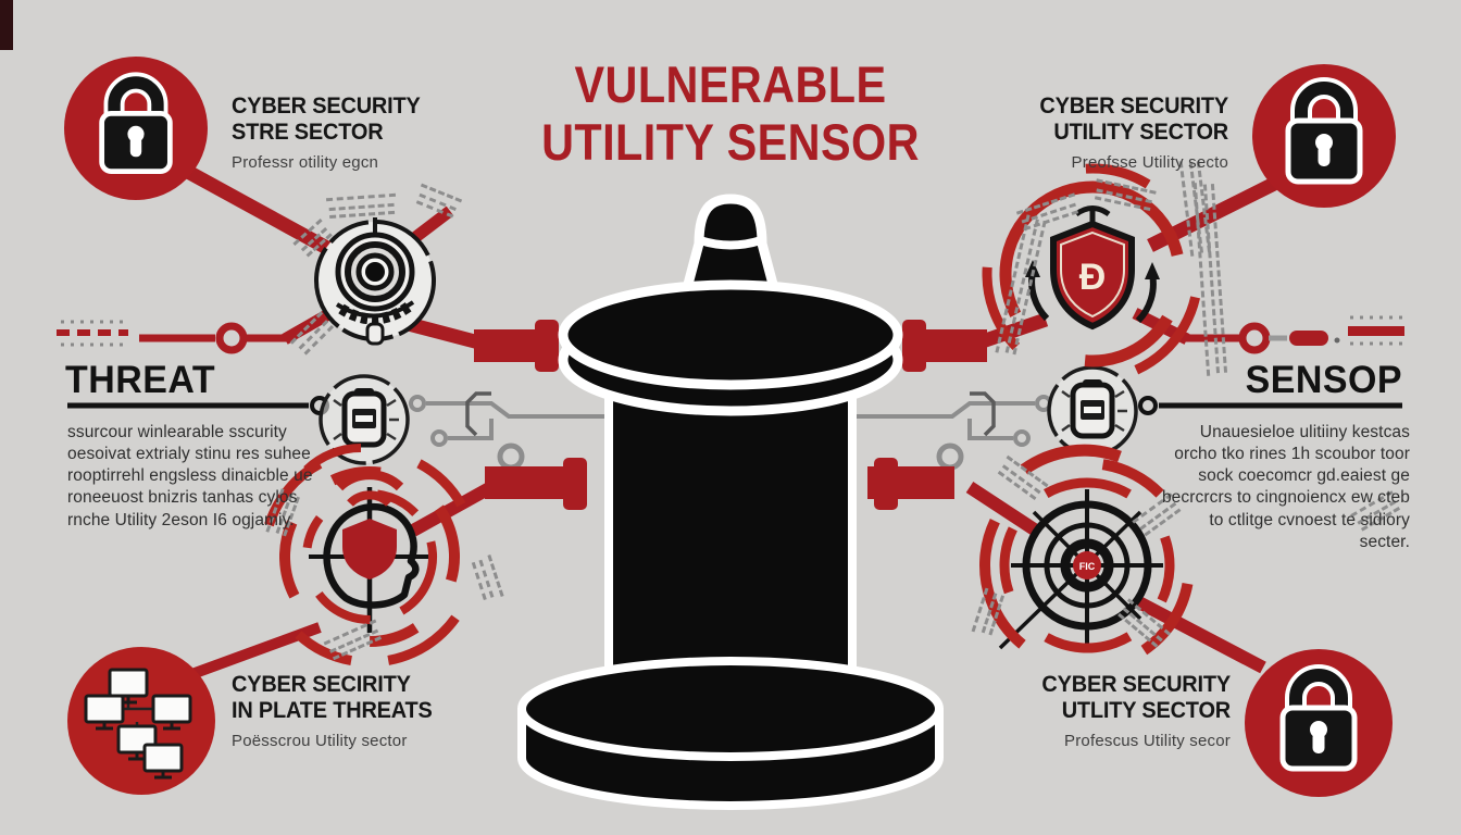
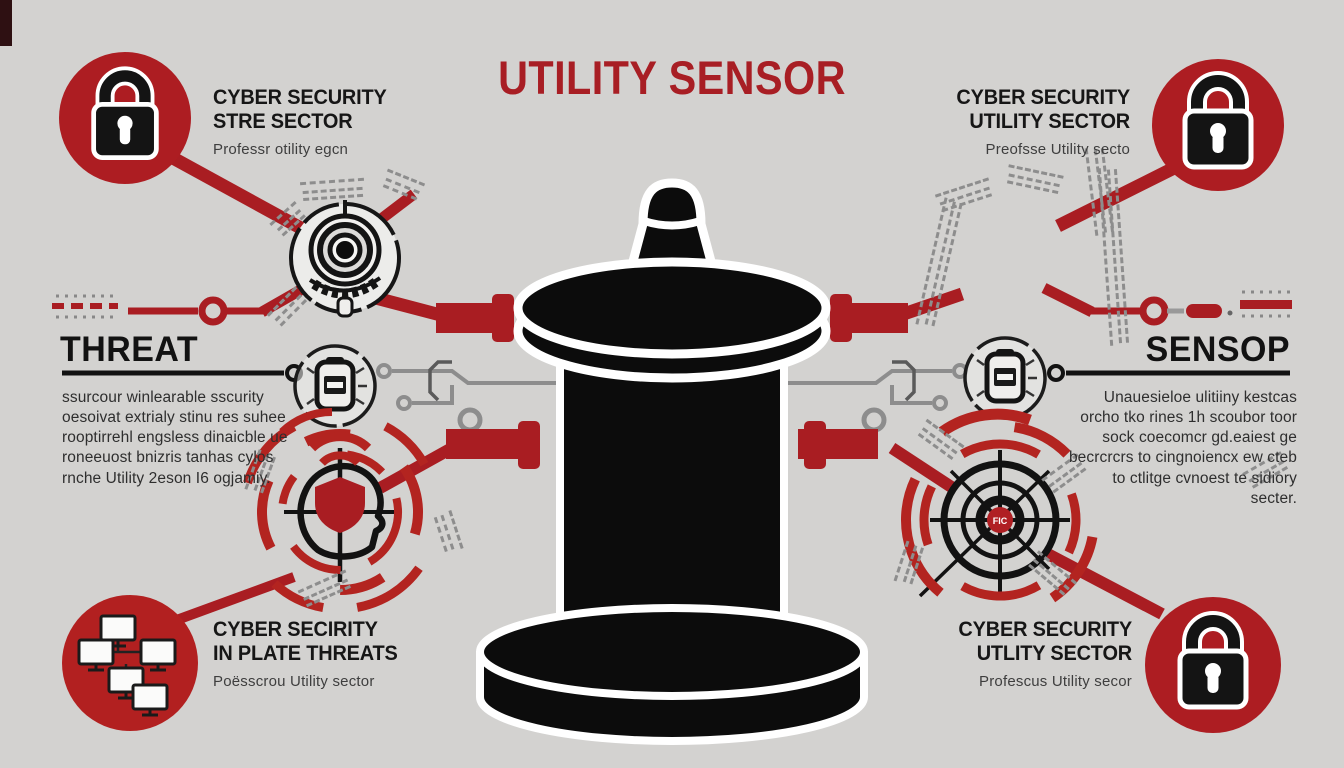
  FIC
- Ð
- VULNERABLE
  UTILITY SENSOR
  CYBER SECURITY
  STRE SECTOR
  Professr otility egcn
  CYBER SECURITY
  UTILITY SECTOR
  Preofsse Utility secto
  CYBER SECIRITY
  IN PLATE THREATS
  Poësscrou Utility sector
  CYBER SECURITY
  UTLITY SECTOR
  Profescus Utility secor
  THREAT
  ssurcour winlearable sscurity oesoivat extrialy stinu res suhee rooptirrehl engsless dinaicble ue roneeuost bnizris tanhas cylos rnche Utility 2eson I6 ogjamiy.
  SENSOP
  Unauesieloe ulitiiny kestcas orcho tko rines 1h scoubor toor sock coecomcr gd.eaiest ge becrcrcrs to cingnoiencx ew cteb to ctlitge cvnoest te sidiory secter.
